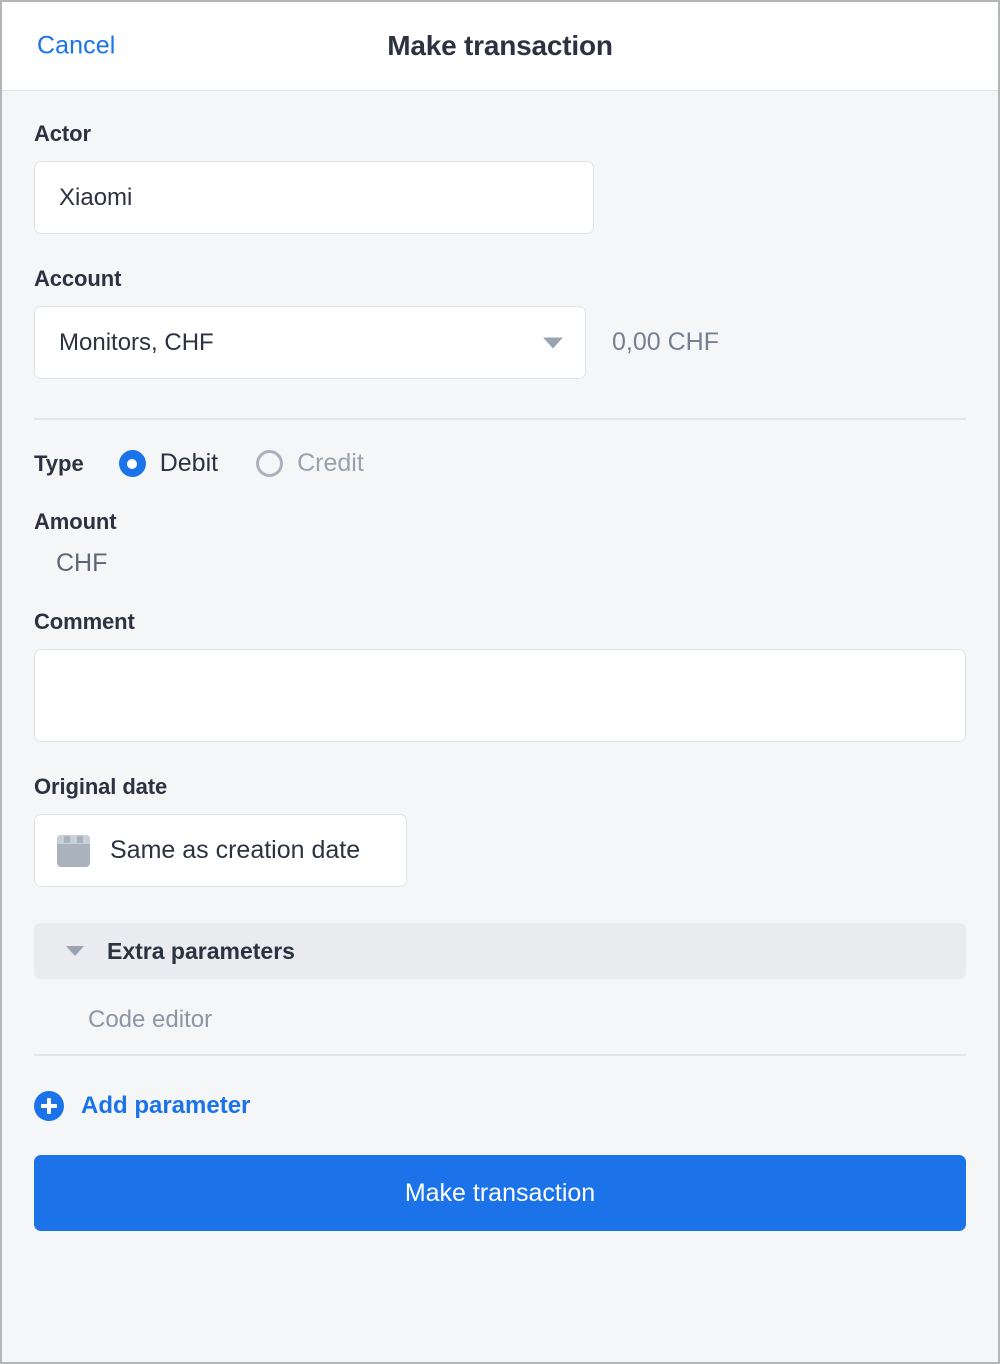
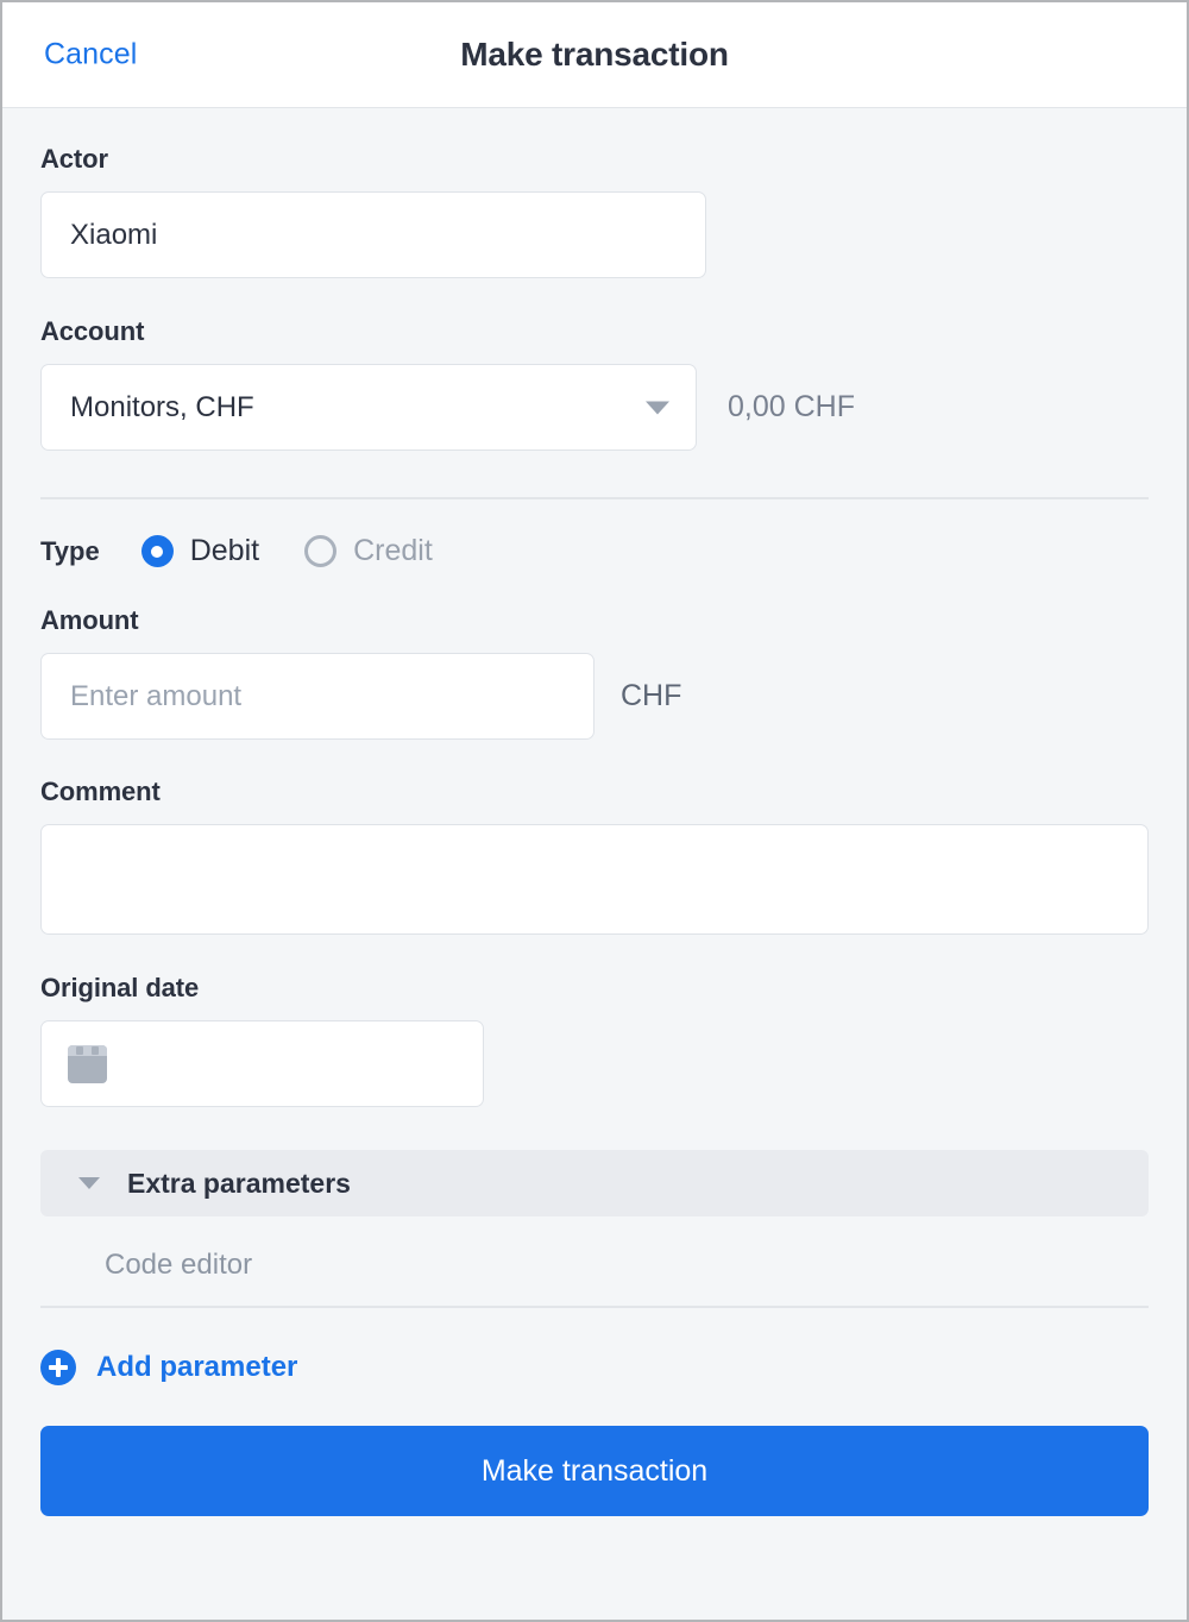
  Cancel
  Make transaction
  Actor
  Xiaomi
  Account
  Monitors, CHF
  0,00 CHF
  Type
  Debit
  Credit
  Amount
+ Enter amount
  CHF
  Comment
  Original date
- Same as creation date
  Extra parameters
  Code editor
  Add parameter
  Make transaction
